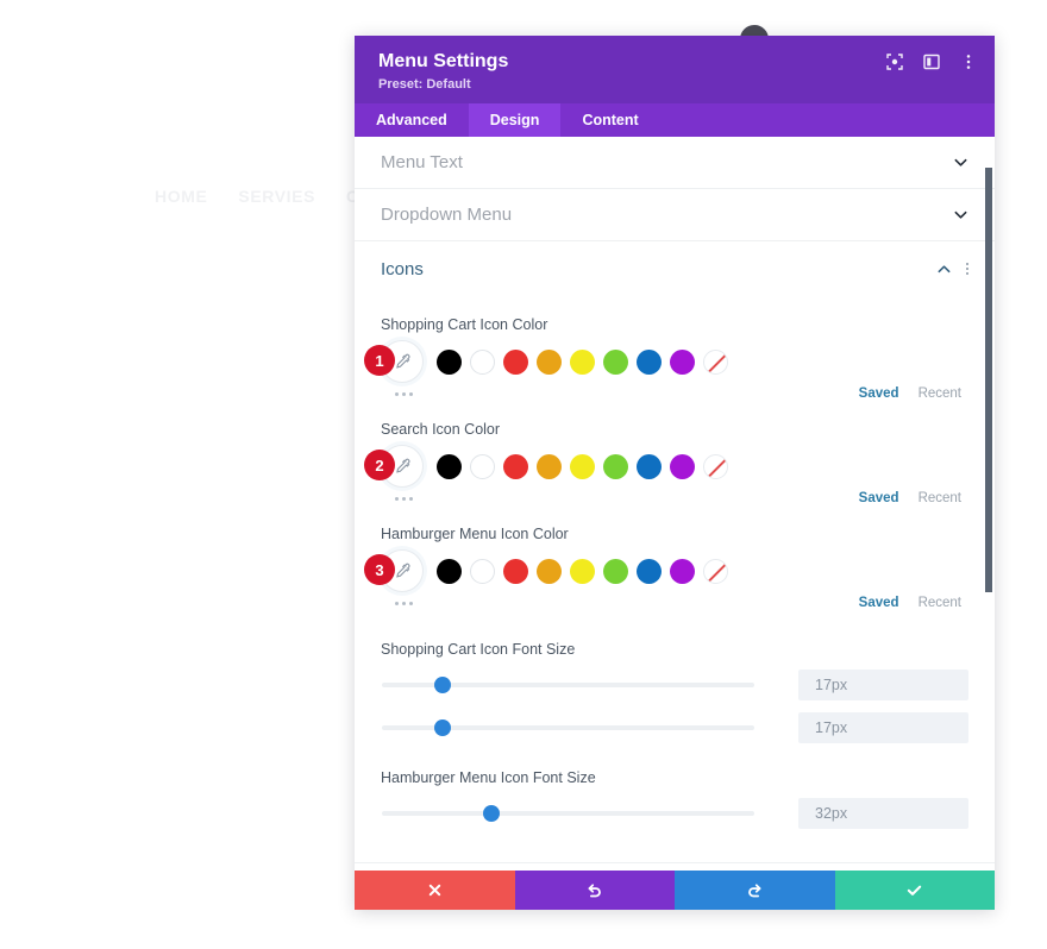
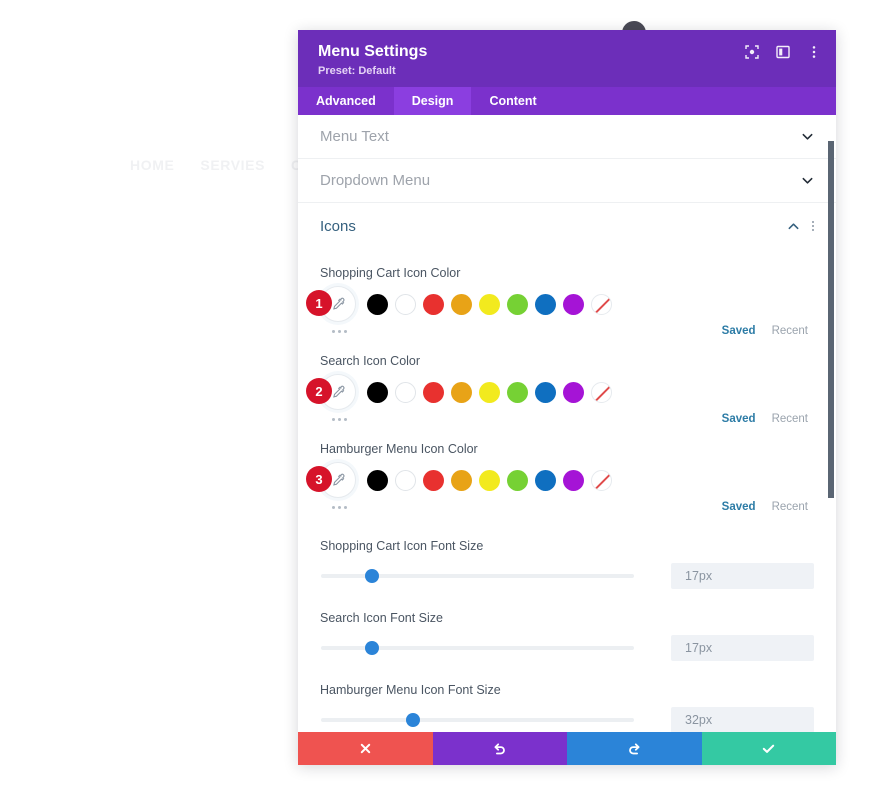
  Menu Settings
  Preset: Default
  Advanced
  Design
  Content
  Menu Text
  Dropdown Menu
  Icons
  Shopping Cart Icon Color
  1
  Saved
  Recent
  Search Icon Color
  2
  Saved
  Recent
  Hamburger Menu Icon Color
  3
  Saved
  Recent
  Shopping Cart Icon Font Size
  17px
+ Search Icon Font Size
  17px
  Hamburger Menu Icon Font Size
  32px
